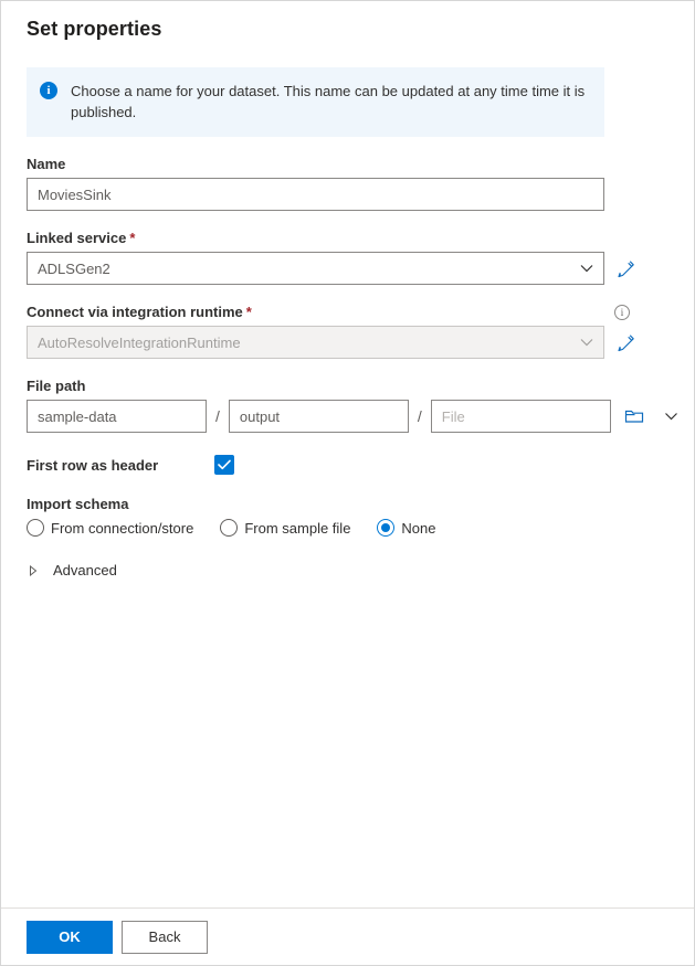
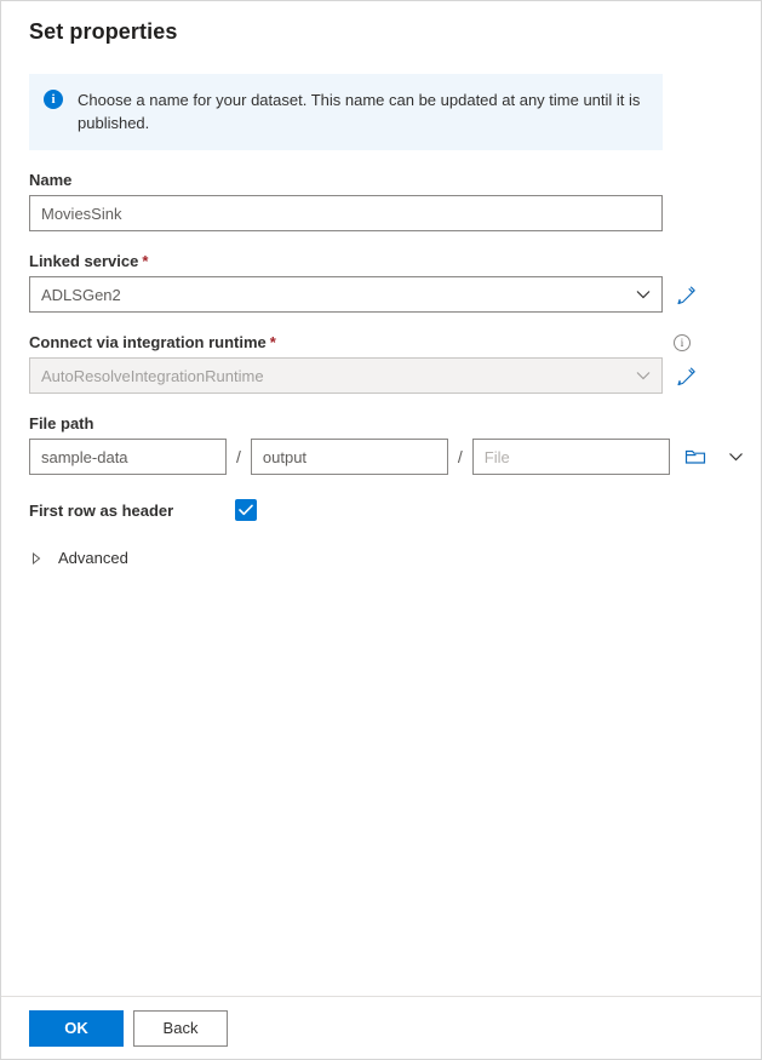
  Set properties
  i
- Choose a name for your dataset. This name can be updated at any time time it is published.
+ Choose a name for your dataset. This name can be updated at any time until it is published.
  Name
  MoviesSink
  Linked service
  *
  ADLSGen2
  Connect via integration runtime
  *
  i
  AutoResolveIntegrationRuntime
  File path
  sample-data
  /
  output
  /
  File
  First row as header
- Import schema
- From connection/store
- From sample file
- None
  Advanced
  OK
  Back
